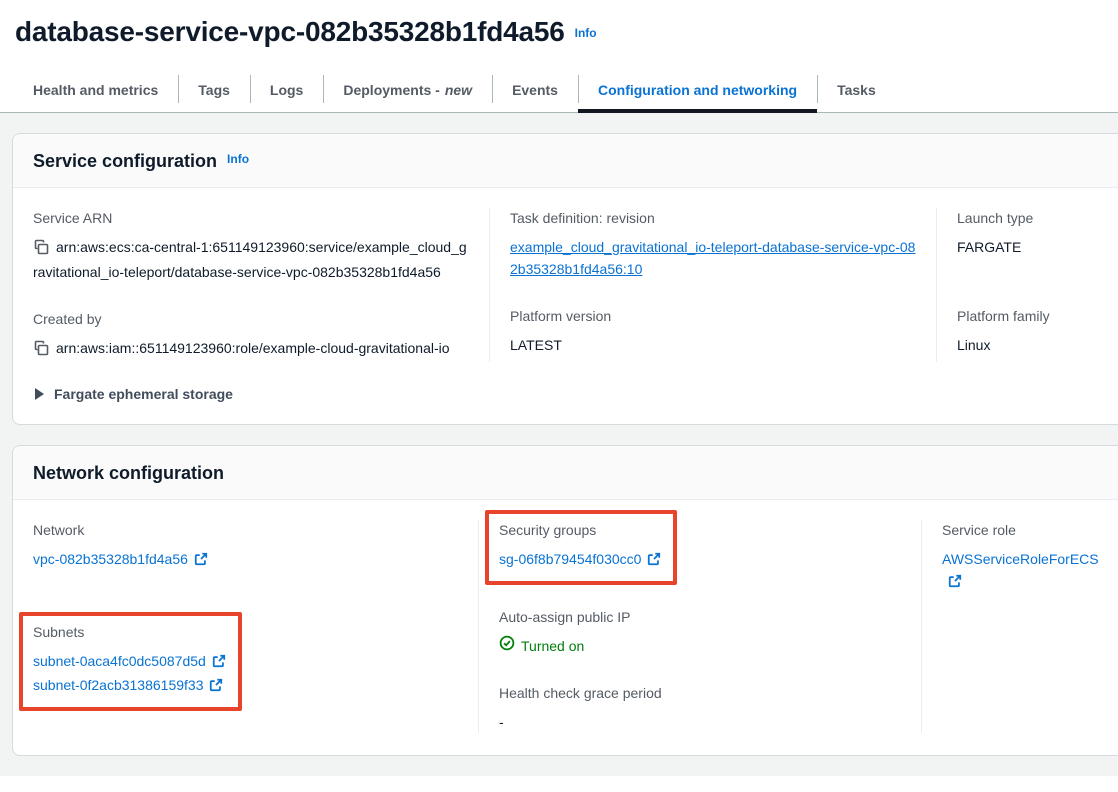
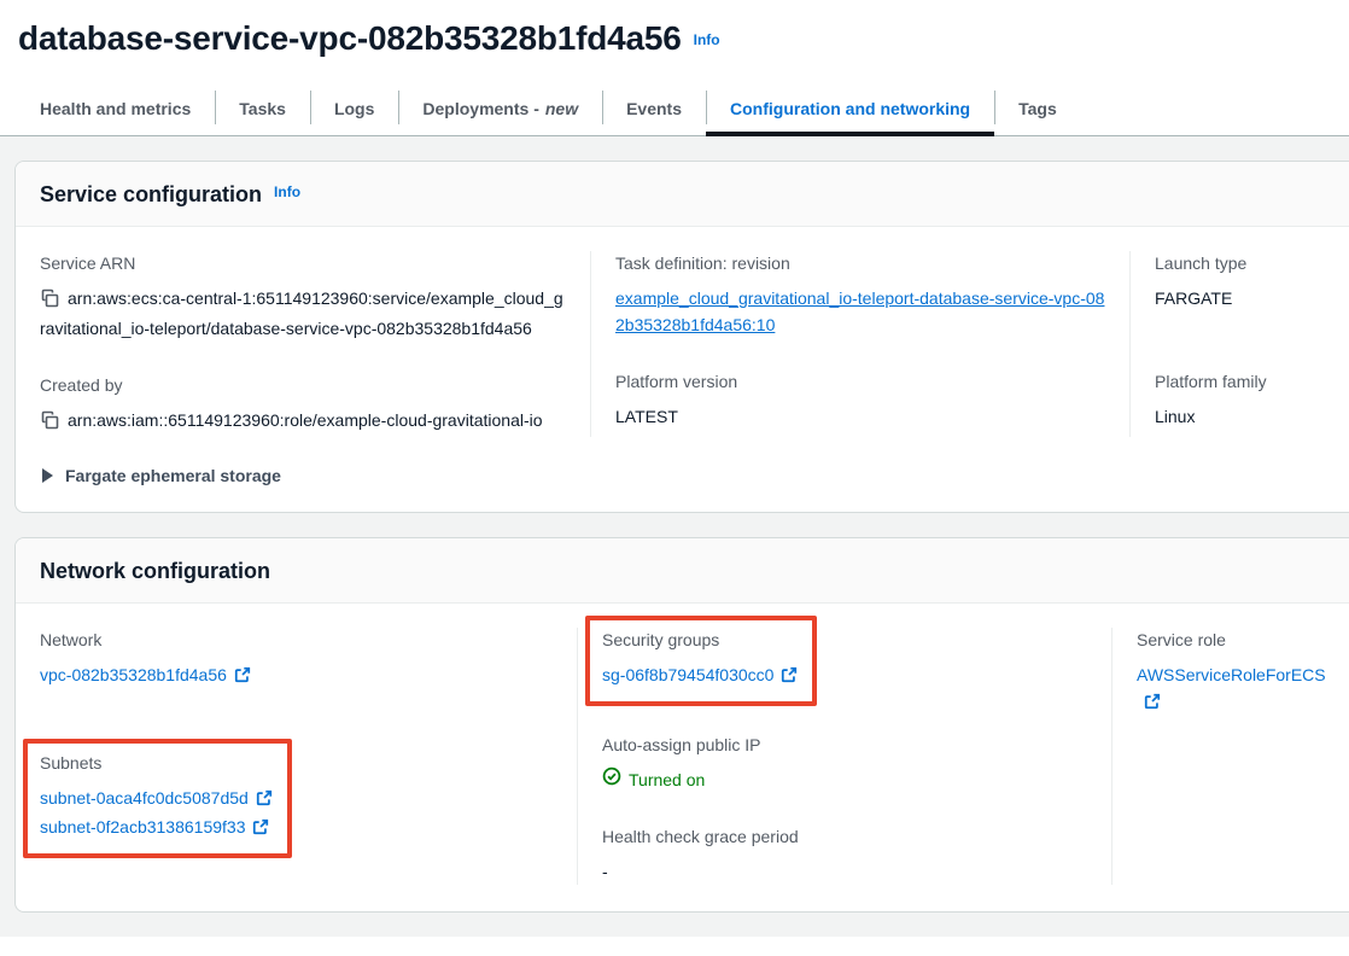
  database-service-vpc-082b35328b1fd4a56 Info
  Health and metrics
- Tags
+ Tasks
  Logs
  Deployments -
  new
  Events
  Configuration and networking
- Tasks
+ Tags
  Service configuration Info
  Service ARN
  arn:aws:ecs:ca-central-1:651149123960:service/example_cloud_gravitational_io-teleport/database-service-vpc-082b35328b1fd4a56
  Created by
  arn:aws:iam::651149123960:role/example-cloud-gravitational-io
  Task definition: revision
  example_cloud_gravitational_io-teleport-database-service-vpc-082b35328b1fd4a56:10
  Platform version
  LATEST
  Launch type
  FARGATE
  Platform family
  Linux
  Fargate ephemeral storage
  Network configuration
  Network
  vpc-082b35328b1fd4a56
  Subnets
  subnet-0aca4fc0dc5087d5d
  subnet-0f2acb31386159f33
  Security groups
  sg-06f8b79454f030cc0
  Auto-assign public IP
  Turned on
  Health check grace period
  -
  Service role
  AWSServiceRoleForECS
